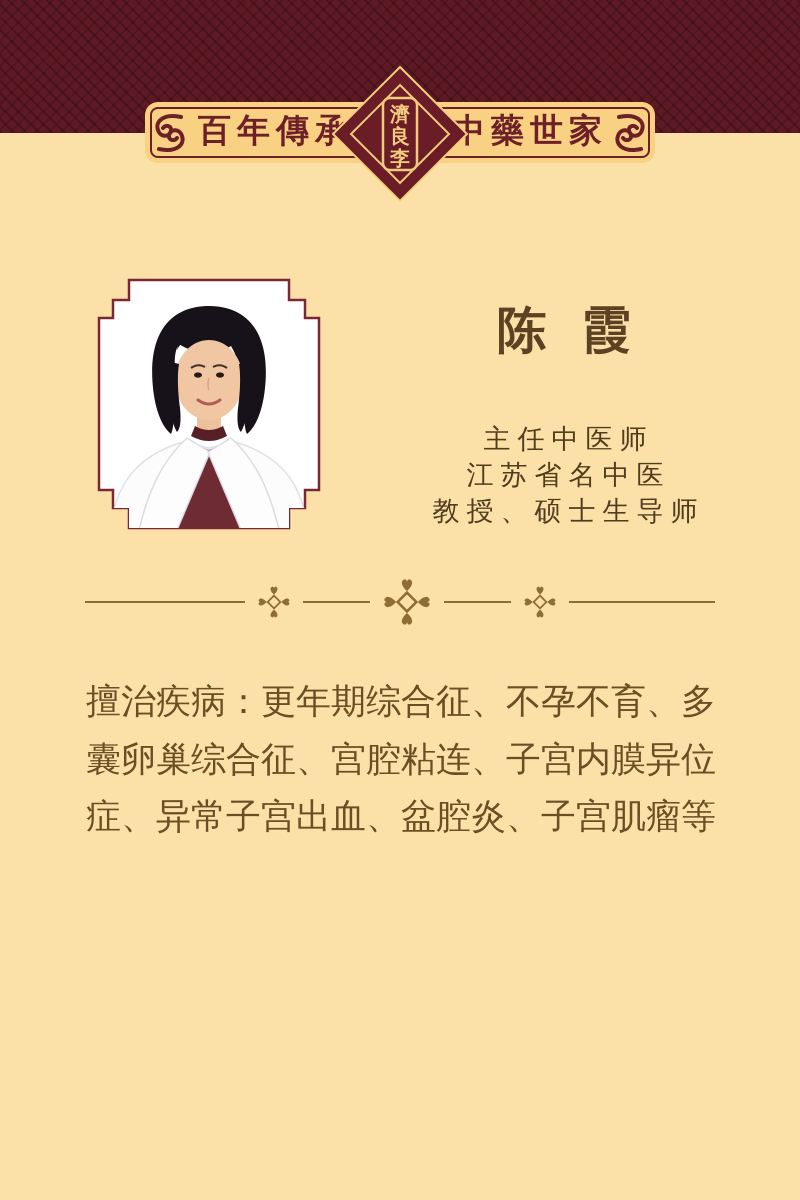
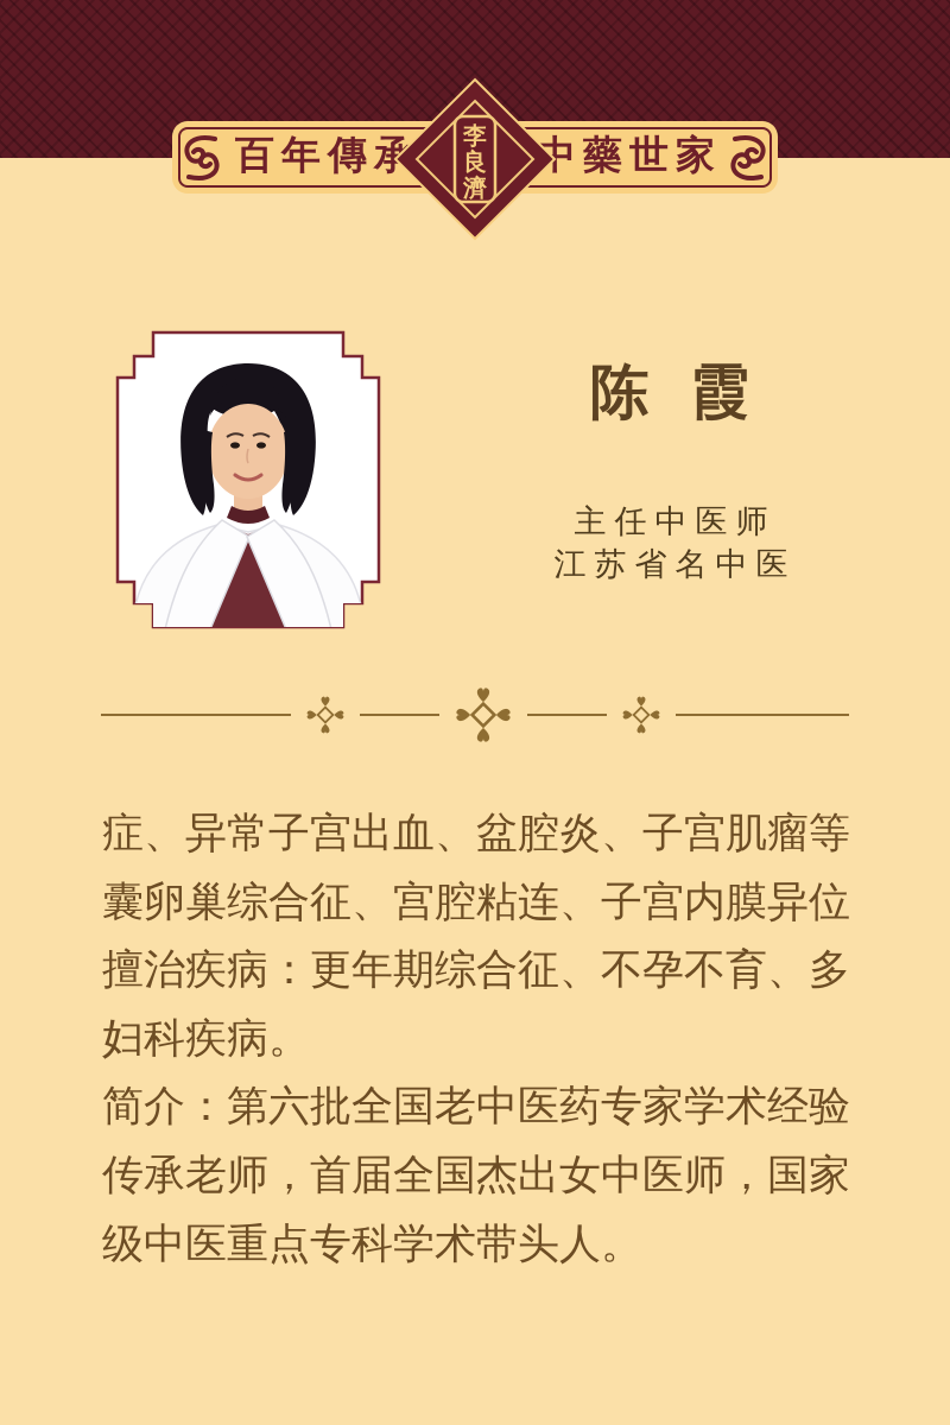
  百年傳
  中藥世家
- 濟
+ 李
  良
- 李
+ 濟
  陈 霞
  主任中医师
  江苏省名中医
- 教授、硕士生导师
- 擅治疾病：更年期综合征、不孕不育、多
+ 症、异常子宫出血、盆腔炎、子宫肌瘤等
  囊卵巢综合征、宫腔粘连、子宫内膜异位
- 症、异常子宫出血、盆腔炎、子宫肌瘤等
+ 擅治疾病：更年期综合征、不孕不育、多
+ 妇科疾病。
+ 简介：第六批全国老中医药专家学术经验
+ 传承老师，首届全国杰出女中医师，国家
+ 级中医重点专科学术带头人。
